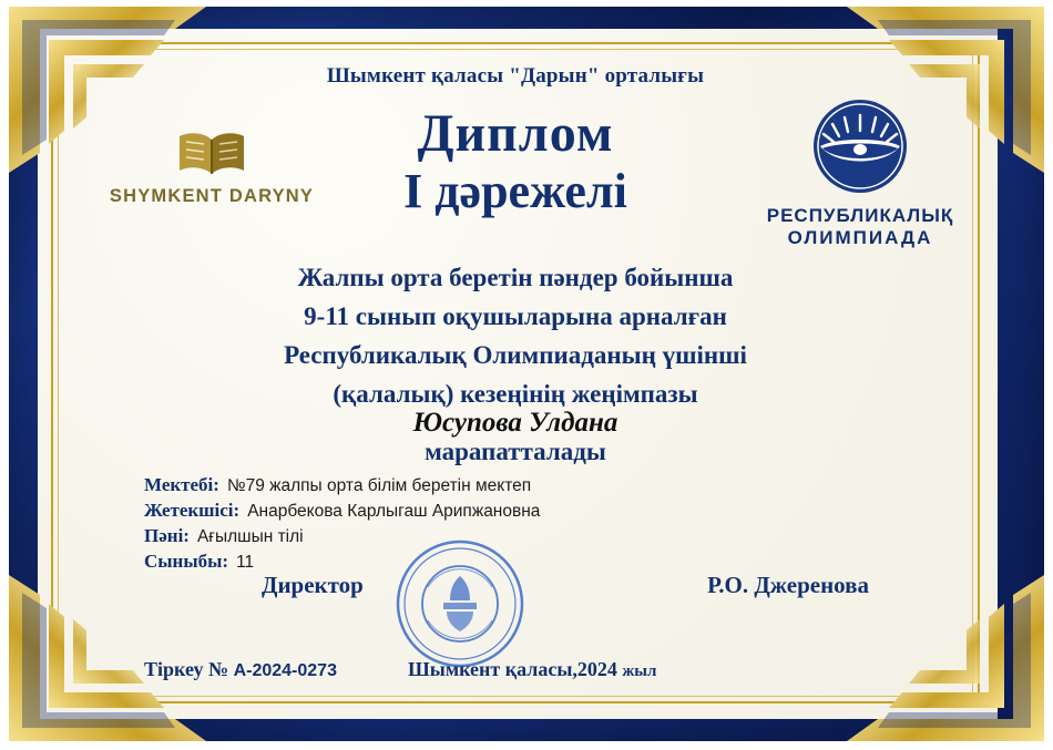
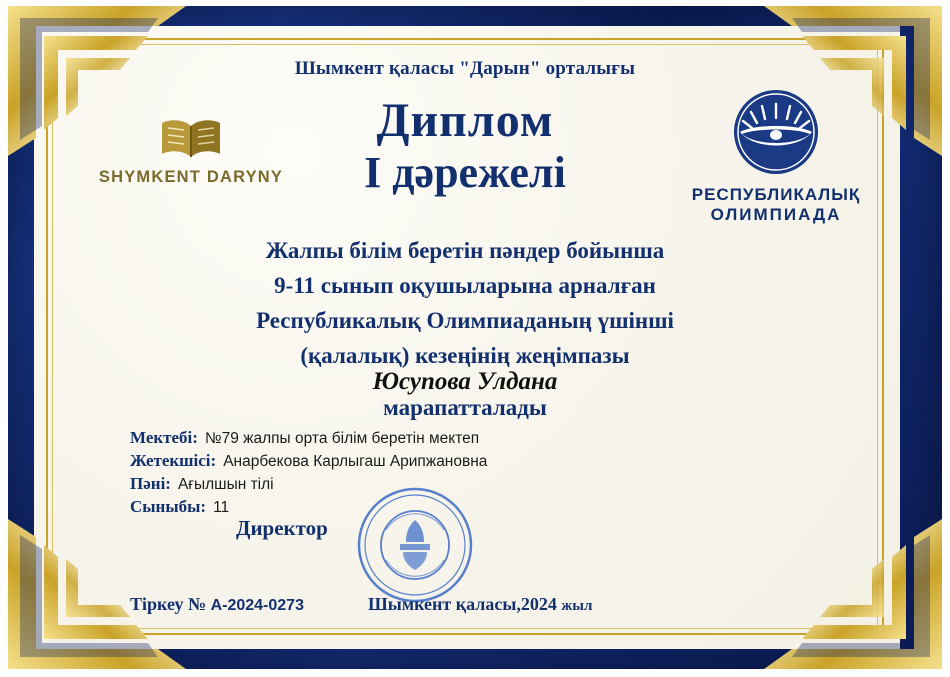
  Шымкент қаласы "Дарын" орталығы
  Диплом
  I дәрежелі
  SHYMKENT DARYNY
  РЕСПУБЛИКАЛЫҚ
  ОЛИМПИАДА
- Жалпы орта беретін пәндер бойынша
+ Жалпы білім беретін пәндер бойынша
  9-11 сынып оқушыларына арналған
  Республикалық Олимпиаданың үшінші
  (қалалық) кезеңінің жеңімпазы
  Юсупова Улдана
  марапатталады
  Мектебі:
  №79 жалпы орта білім беретін мектеп
  Жетекшісі:
  Анарбекова Карлыгаш Арипжановна
  Пәні:
  Ағылшын тілі
  Сыныбы:
  11
  Директор
- Р.О. Джеренова
  Тіркеу № A-2024-0273
  Шымкент қаласы,2024 жыл
